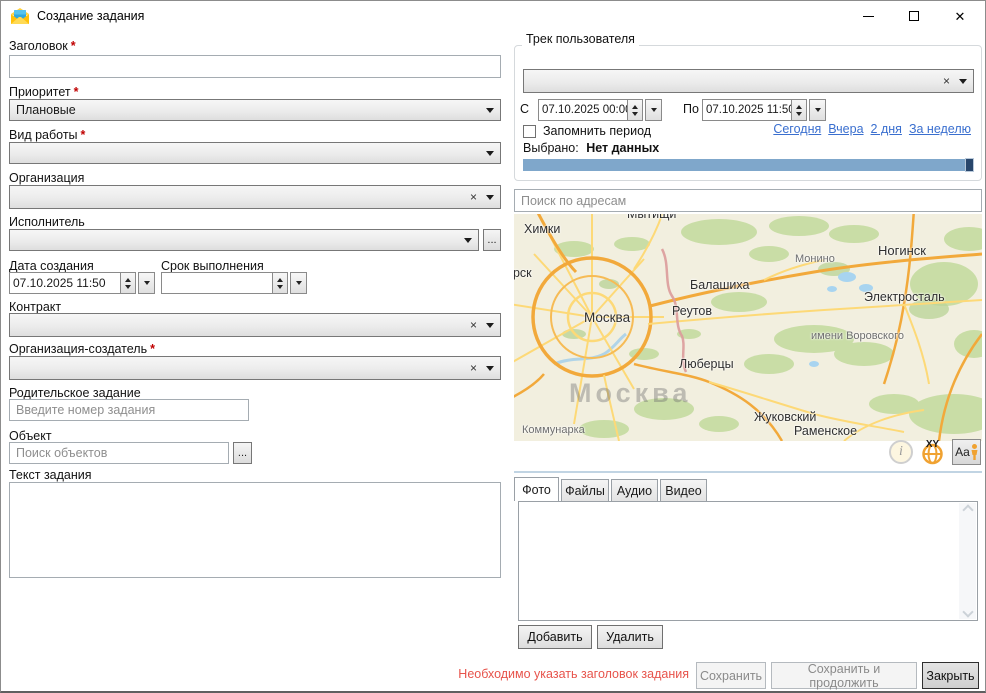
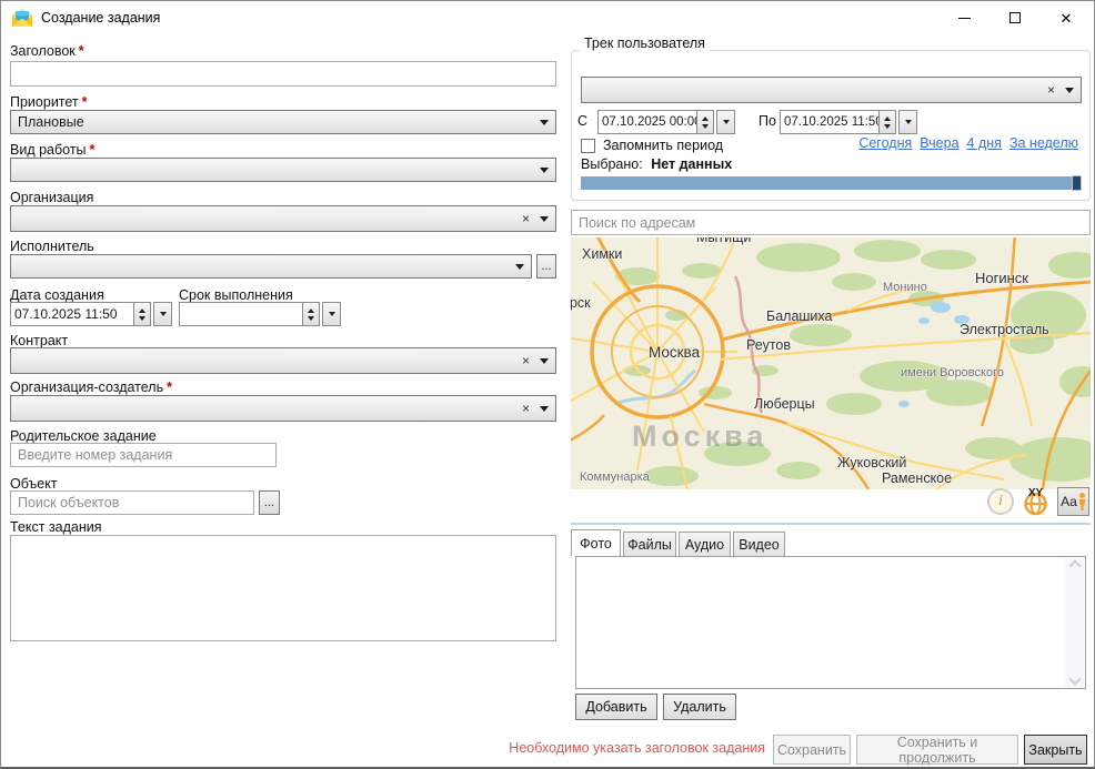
  Создание задания
  ✕
  Заголовок *
  Приоритет *
  Плановые
  Вид работы *
  Организация
  ×
  Исполнитель
  ...
  Дата создания
  Срок выполнения
  07.10.2025 11:50
  Контракт
  ×
  Организация-создатель *
  ×
  Родительское задание
  Введите номер задания
  Объект
  Поиск объектов
  ...
  Текст задания
  Трек пользователя
  ×
  С
  07.10.2025 00:0
  По
  07.10.2025 11:5
  Запомнить период
  Сегодня
  Вчера
- 2 дня
+ 4 дня
  За неделю
  Выбрано: Нет данных
  Поиск по адресам
  Химки
  Мытищи
  рск
  Москва
  Балашиха
  Реутов
  Монино
  Ногинск
  Электросталь
  имени Воровского
  Люберцы
  Жуковский
  Раменское
  Коммунарка
  Москва
  i
  XY
  Aa
  Фото
  Файлы
  Аудио
  Видео
  Добавить
  Удалить
  Необходимо указать заголовок задания
  Сохранить
  Сохранить и продолжить
  Закрыть
